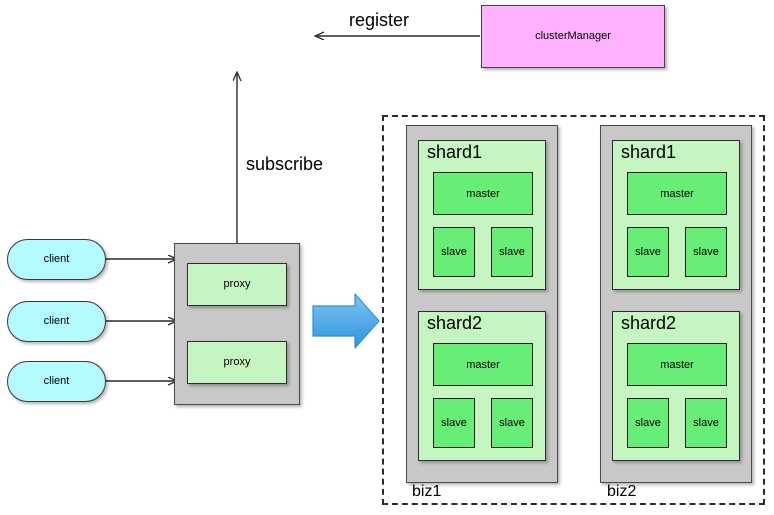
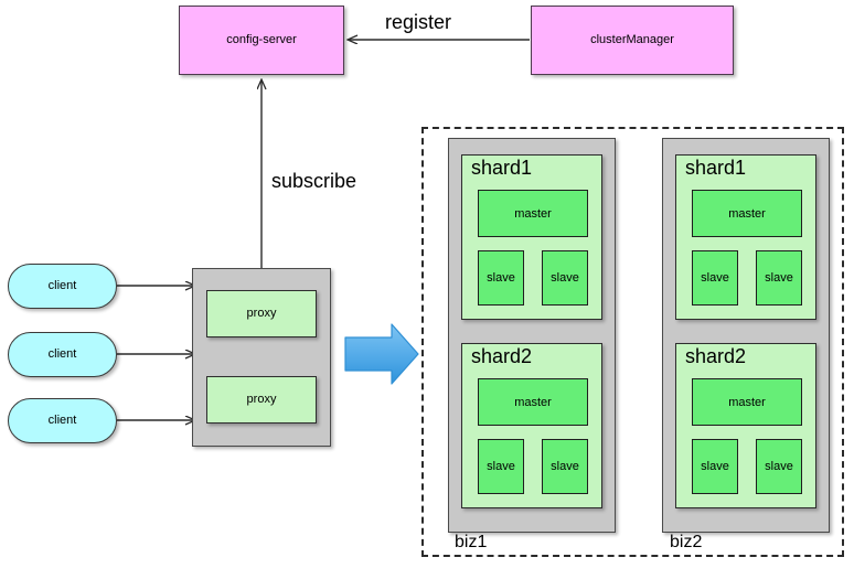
  register
  subscribe
+ config-server
  clusterManager
  client
  client
  client
  proxy
  proxy
  biz1
  shard1
  master
  slave
  slave
  shard2
  master
  slave
  slave
  biz2
  shard1
  master
  slave
  slave
  shard2
  master
  slave
  slave
